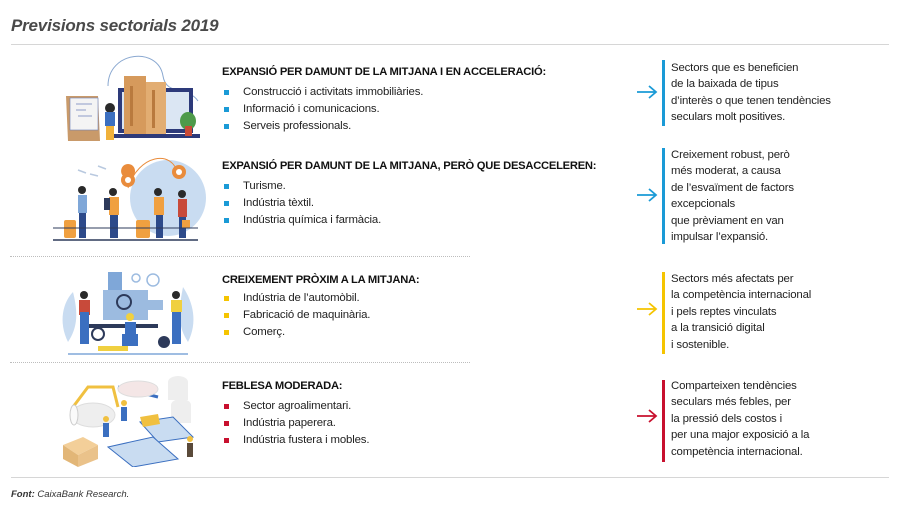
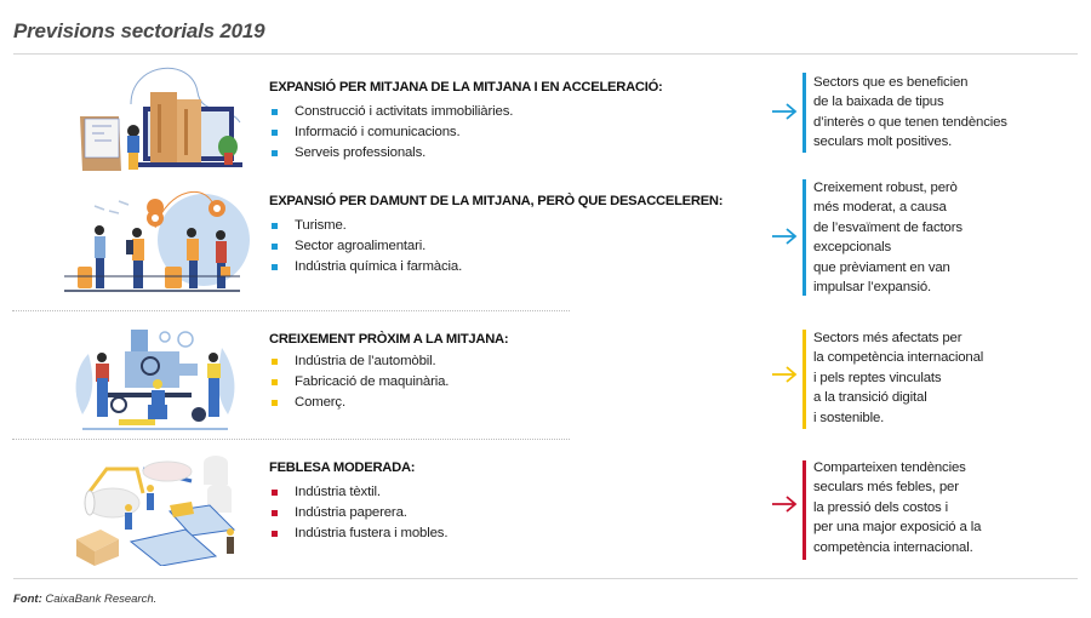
  Previsions sectorials 2019
- EXPANSIÓ PER DAMUNT DE LA MITJANA I EN ACCELERACIÓ:
+ EXPANSIÓ PER MITJANA DE LA MITJANA I EN ACCELERACIÓ:
  Construcció i activitats immobiliàries.
  Informació i comunicacions.
  Serveis professionals.
  Sectors que es beneficien
  de la baixada de tipus
  d’interès o que tenen tendències
  seculars molt positives.
  EXPANSIÓ PER DAMUNT DE LA MITJANA, PERÒ QUE DESACCELEREN:
  Turisme.
- Indústria tèxtil.
+ Sector agroalimentari.
  Indústria química i farmàcia.
  Creixement robust, però
  més moderat, a causa
  de l’esvaïment de factors
  excepcionals
  que prèviament en van
  impulsar l’expansió.
  CREIXEMENT PRÒXIM A LA MITJANA:
  Indústria de l’automòbil.
  Fabricació de maquinària.
  Comerç.
  Sectors més afectats per
  la competència internacional
  i pels reptes vinculats
  a la transició digital
  i sostenible.
  FEBLESA MODERADA:
- Sector agroalimentari.
+ Indústria tèxtil.
  Indústria paperera.
  Indústria fustera i mobles.
  Comparteixen tendències
  seculars més febles, per
  la pressió dels costos i
  per una major exposició a la
  competència internacional.
  Font: CaixaBank Research.
